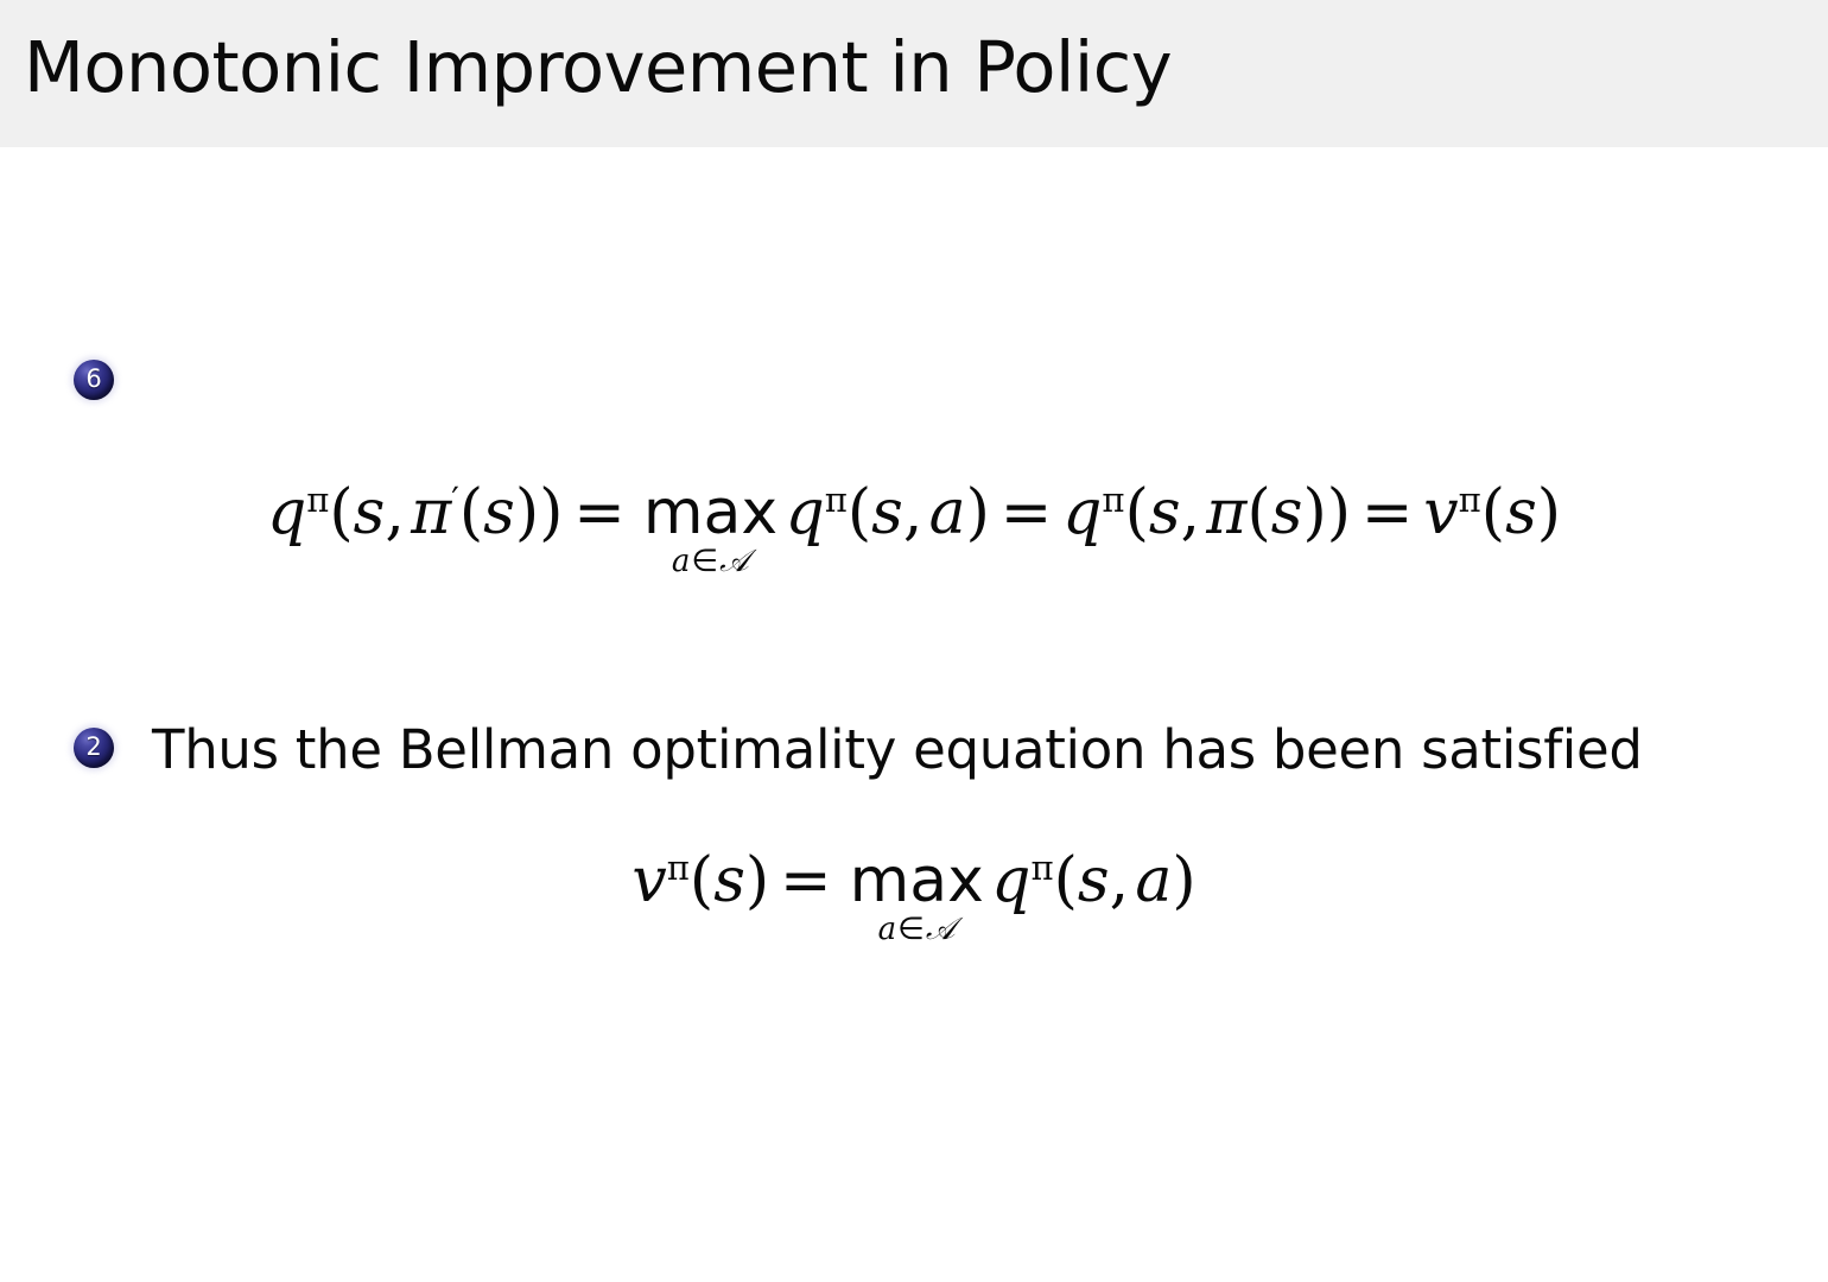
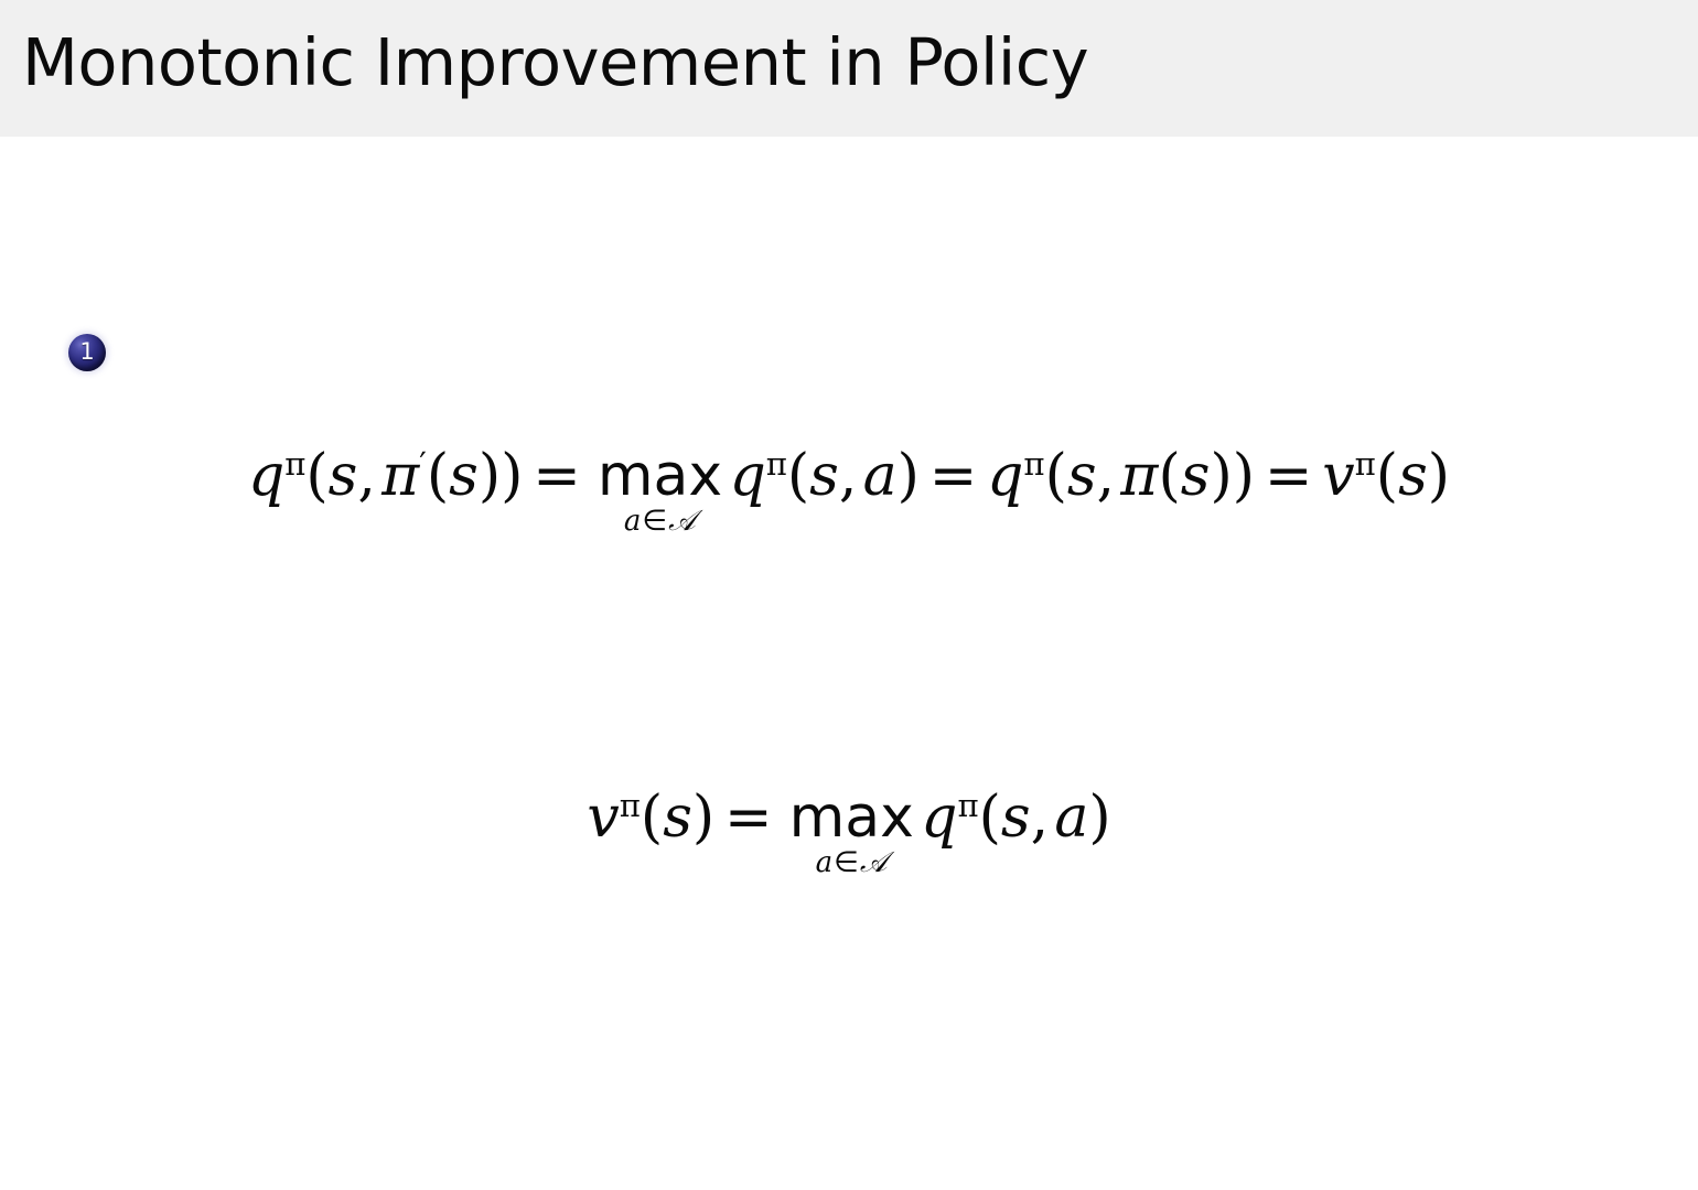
  Monotonic Improvement in Policy
- 6
+ 1
  qπ(s, π′(s)) =
  max
  a∈𝒜
  qπ(s, a) = qπ(s, π(s)) = vπ(s)
- 2
- Thus the Bellman optimality equation has been satisfied
  vπ(s) =
  max
  a∈𝒜
  qπ(s, a)
